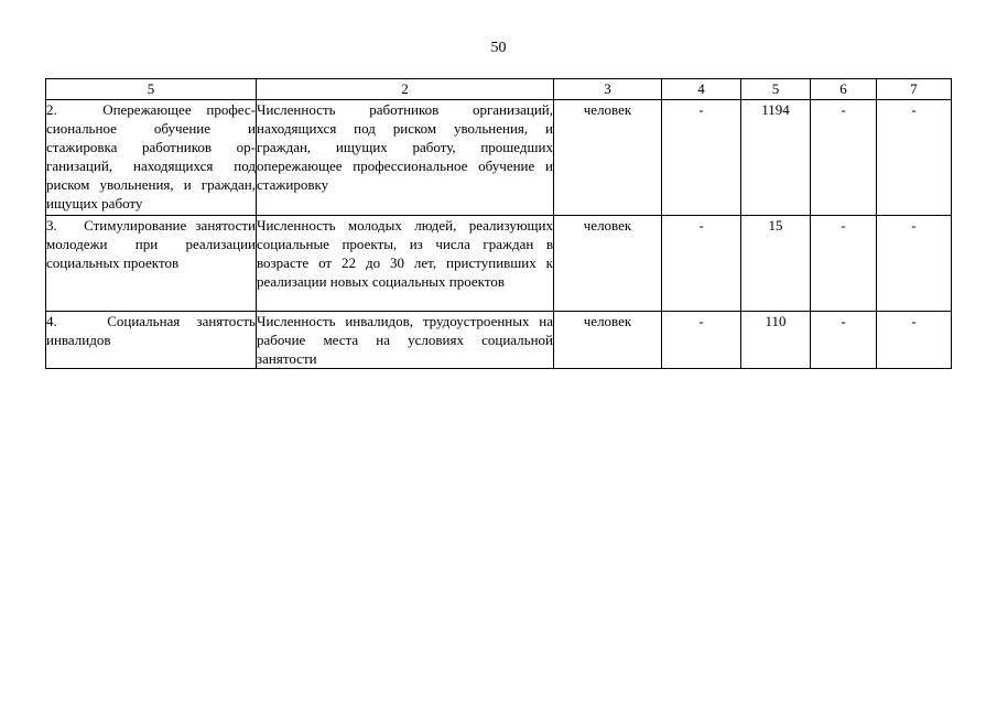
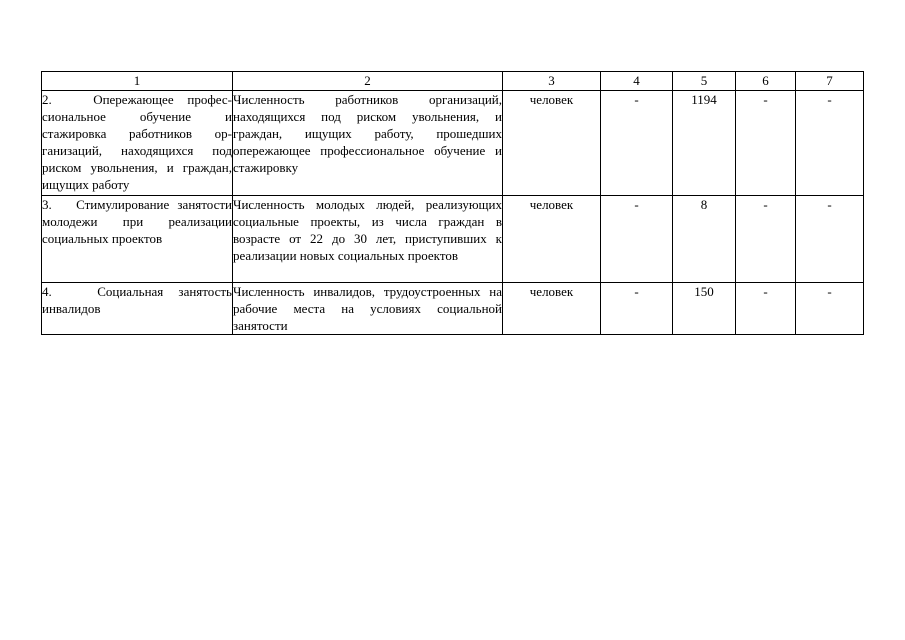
- 50
- 5	2	3	4	5	6	7
+ 1	2	3	4	5	6	7
  2. Опережающее профес­сиональное обучение и стажировка работников ор­ганизаций, находящихся под риском увольнения, и граждан, ищущих работу	Численность работников организаций, находящихся под риском увольнения, и граждан, ищущих работу, прошедших опережающее профессиональное обучение и стажировку	человек	-	1194	-	-
- 3. Стимулирование занятости молодежи при реали­зации социальных проектов	Численность молодых людей, реализующих социальные проекты, из числа граждан в возрасте от 22 до 30 лет, приступивших к реализации новых социальных проектов	человек	-	15	-	-
+ 3. Стимулирование занятости молодежи при реали­зации социальных проектов	Численность молодых людей, реализующих социальные проекты, из числа граждан в возрасте от 22 до 30 лет, приступивших к реализации новых социальных проектов	человек	-	8	-	-
- 4. Социальная занятость инвалидов	Численность инвалидов, трудоустроенных на рабочие места на условиях социальной занятости	человек	-	110	-	-
+ 4. Социальная занятость инвалидов	Численность инвалидов, трудоустроенных на рабочие места на условиях социальной занятости	человек	-	150	-	-
